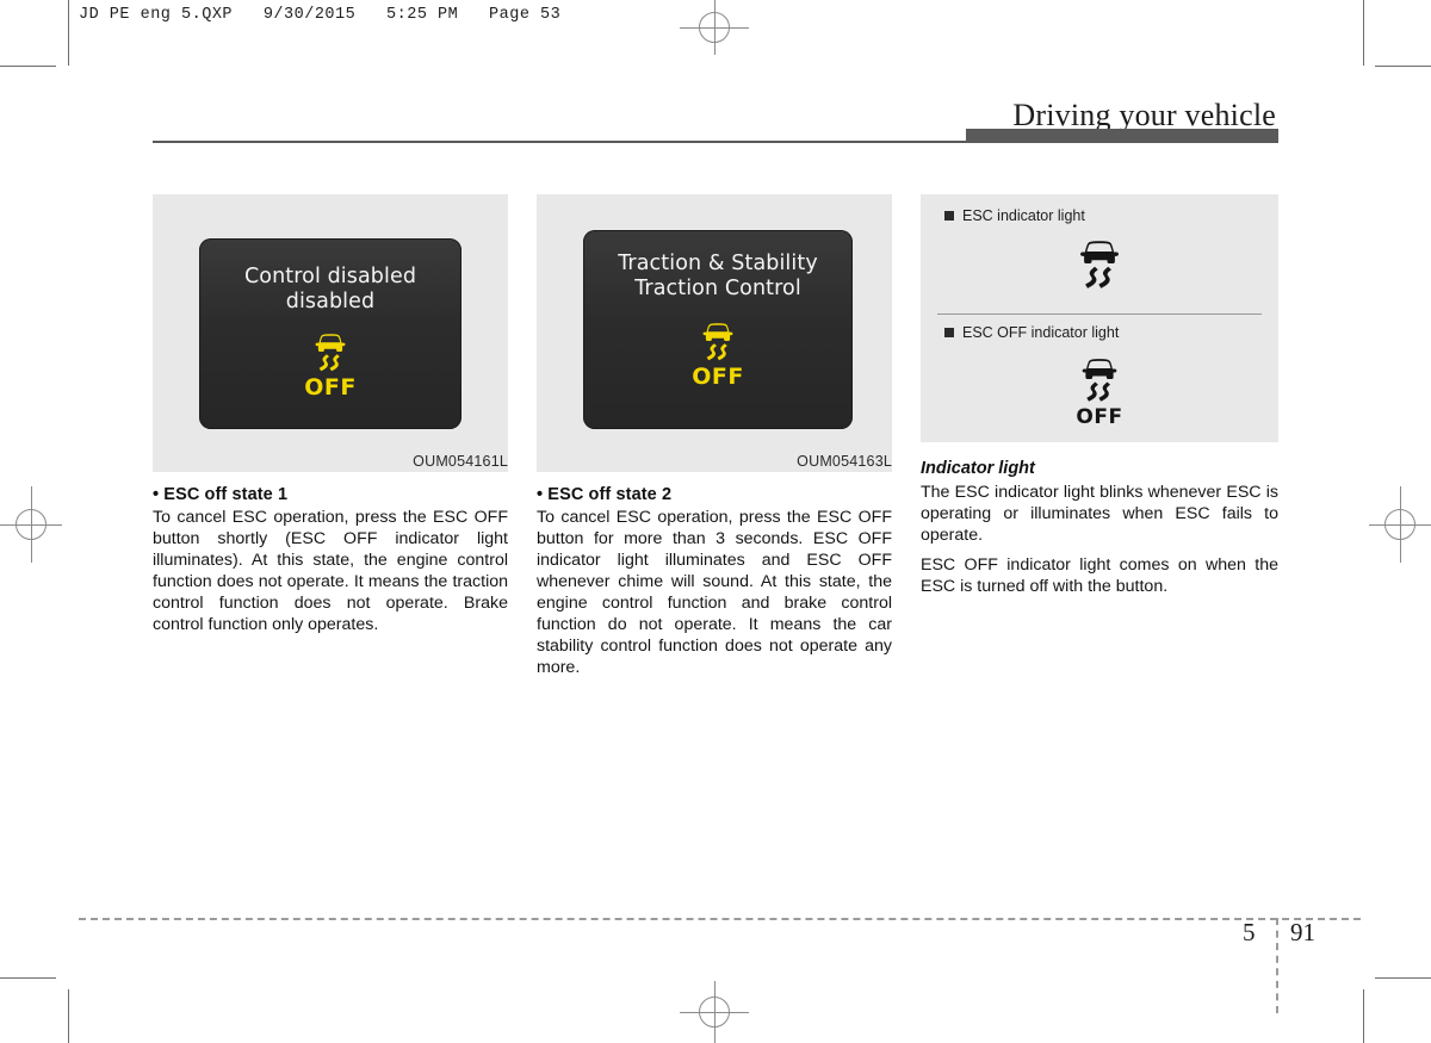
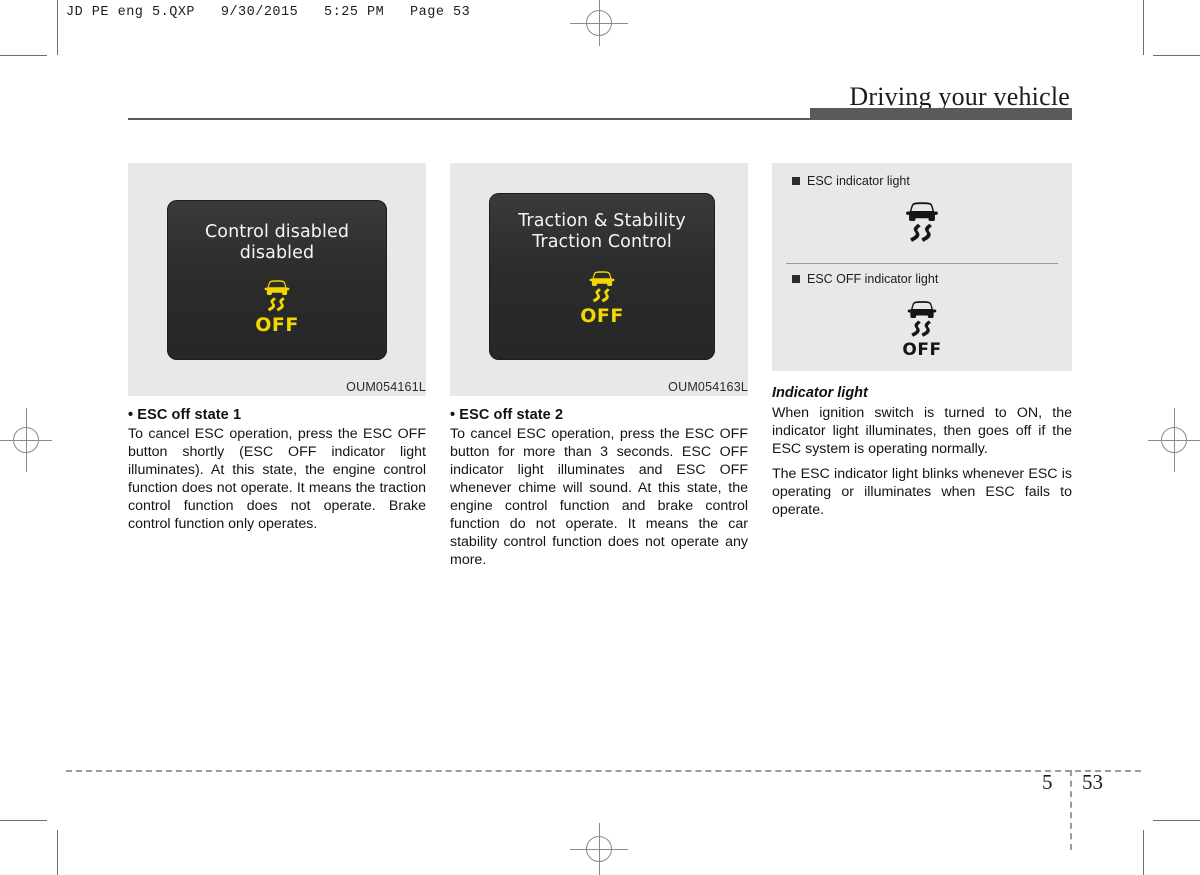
  JD PE eng 5.QXP 9/30/2015 5:25 PM Page 53
  Driving your vehicle
  Control disabled
  disabled
  OFF
  OUM054161L
  • ESC off state 1
  To cancel ESC operation, press the ESC OFF button shortly (ESC OFF indicator light illuminates). At this state, the engine control function does not operate. It means the traction control function does not operate. Brake control function only operates.
  Traction & Stability
  Traction Control
  OFF
  OUM054163L
  • ESC off state 2
  To cancel ESC operation, press the ESC OFF button for more than 3 seconds. ESC OFF indicator light illuminates and ESC OFF whenever chime will sound. At this state, the engine control function and brake control function do not operate. It means the car stability control function does not operate any more.
  ESC indicator light
  ESC OFF indicator light
  OFF
  Indicator light
+ When ignition switch is turned to ON, the indicator light illuminates, then goes off if the ESC system is operating normally.
  The ESC indicator light blinks whenever ESC is operating or illuminates when ESC fails to operate.
- ESC OFF indicator light comes on when the ESC is turned off with the button.
  5
- 91
+ 53
